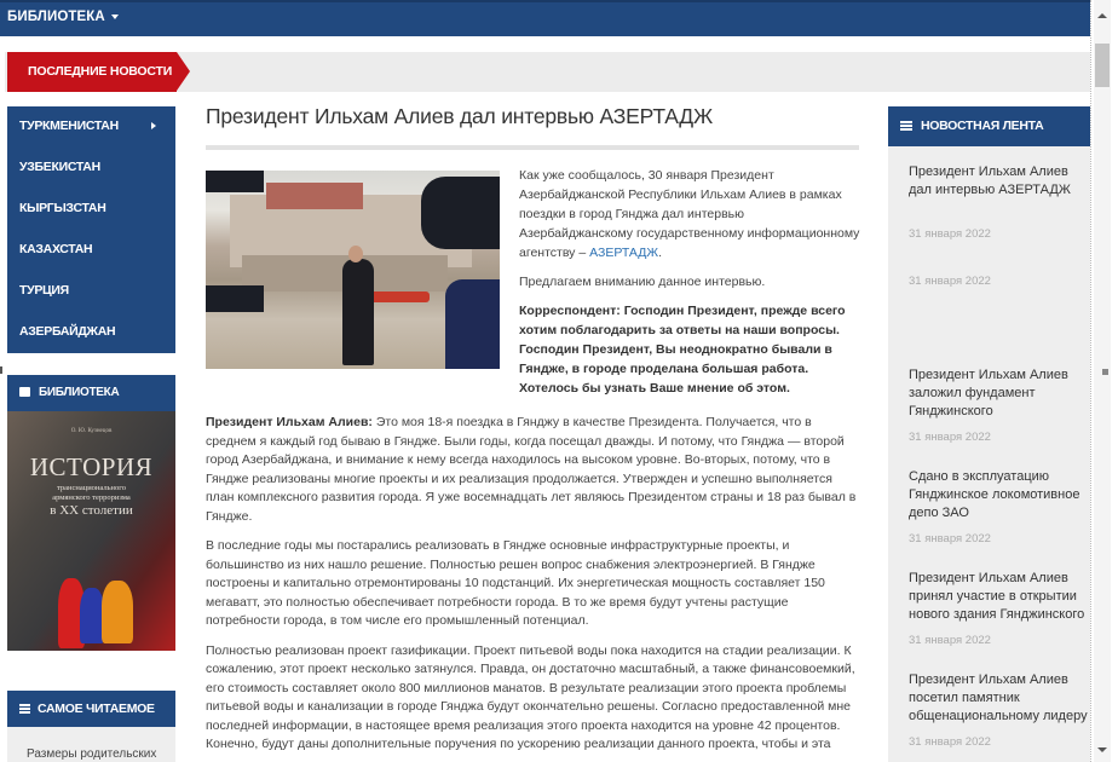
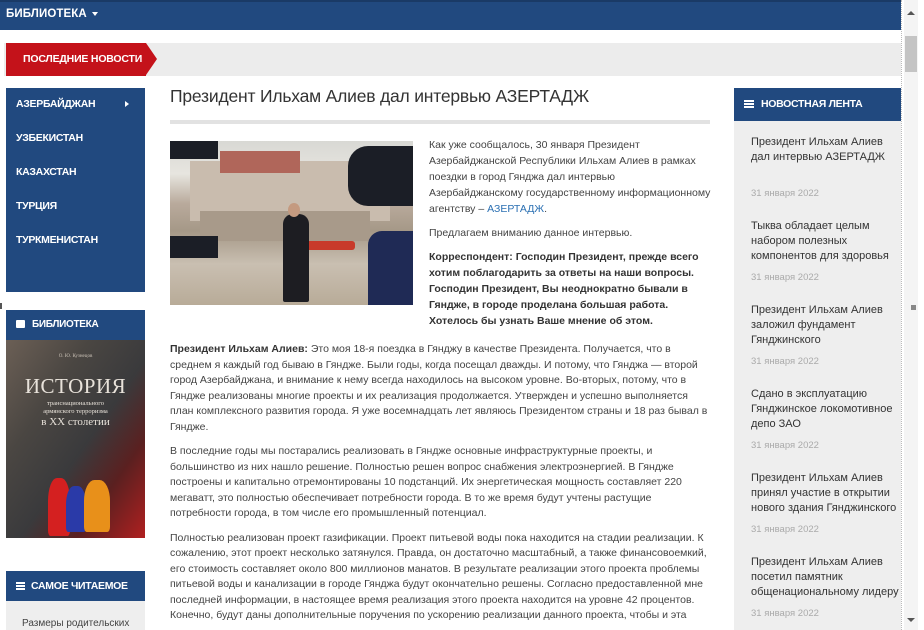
  БИБЛИОТЕКА
  ПОСЛЕДНИЕ НОВОСТИ
- ТУРКМЕНИСТАН
+ АЗЕРБАЙДЖАН
  УЗБЕКИСТАН
- КЫРГЫЗСТАН
  КАЗАХСТАН
  ТУРЦИЯ
- АЗЕРБАЙДЖАН
+ ТУРКМЕНИСТАН
  БИБЛИОТЕКА
  ИСТОРИЯ
  в XX столетии
  САМОЕ ЧИТАЕМОЕ
  Размеры родительских
  Президент Ильхам Алиев дал интервью АЗЕРТАДЖ
  Как уже сообщалось, 30 января Президент Азербайджанской Республики Ильхам Алиев в рамках поездки в город Гянджа дал интервью Азербайджанскому государственному информационному агентству – АЗЕРТАДЖ.
  Предлагаем вниманию данное интервью.
  Корреспондент: Господин Президент, прежде всего хотим поблагодарить за ответы на наши вопросы. Господин Президент, Вы неоднократно бывали в Гяндже, в городе проделана большая работа. Хотелось бы узнать Ваше мнение об этом.
  Президент Ильхам Алиев: Это моя 18-я поездка в Гянджу в качестве Президента. Получается, что в среднем я каждый год бываю в Гяндже. Были годы, когда посещал дважды. И потому, что Гянджа — второй город Азербайджана, и внимание к нему всегда находилось на высоком уровне. Во-вторых, потому, что в Гяндже реализованы многие проекты и их реализация продолжается. Утвержден и успешно выполняется план комплексного развития города. Я уже восемнадцать лет являюсь Президентом страны и 18 раз бывал в Гяндже.
- В последние годы мы постарались реализовать в Гяндже основные инфраструктурные проекты, и большинство из них нашло решение. Полностью решен вопрос снабжения электроэнергией. В Гяндже построены и капитально отремонтированы 10 подстанций. Их энергетическая мощность составляет 150 мегаватт, это полностью обеспечивает потребности города. В то же время будут учтены растущие потребности города, в том числе его промышленный потенциал.
+ В последние годы мы постарались реализовать в Гяндже основные инфраструктурные проекты, и большинство из них нашло решение. Полностью решен вопрос снабжения электроэнергией. В Гяндже построены и капитально отремонтированы 10 подстанций. Их энергетическая мощность составляет 220 мегаватт, это полностью обеспечивает потребности города. В то же время будут учтены растущие потребности города, в том числе его промышленный потенциал.
  Полностью реализован проект газификации. Проект питьевой воды пока находится на стадии реализации. К сожалению, этот проект несколько затянулся. Правда, он достаточно масштабный, а также финансовоемкий, его стоимость составляет около 800 миллионов манатов. В результате реализации этого проекта проблемы питьевой воды и канализации в городе Гянджа будут окончательно решены. Согласно предоставленной мне последней информации, в настоящее время реализация этого проекта находится на уровне 42 процентов. Конечно, будут даны дополнительные поручения по ускорению реализации данного проекта, чтобы и эта
  НОВОСТНАЯ ЛЕНТА
  Президент Ильхам Алиев дал интервью АЗЕРТАДЖ
  31 января 2022
+ Тыква обладает целым набором полезных компонентов для здоровья
  31 января 2022
  Президент Ильхам Алиев заложил фундамент Гянджинского
  31 января 2022
  Сдано в эксплуатацию Гянджинское локомотивное депо ЗАО
  31 января 2022
  Президент Ильхам Алиев принял участие в открытии нового здания Гянджинского
  31 января 2022
  Президент Ильхам Алиев посетил памятник общенациональному лидеру
  31 января 2022
